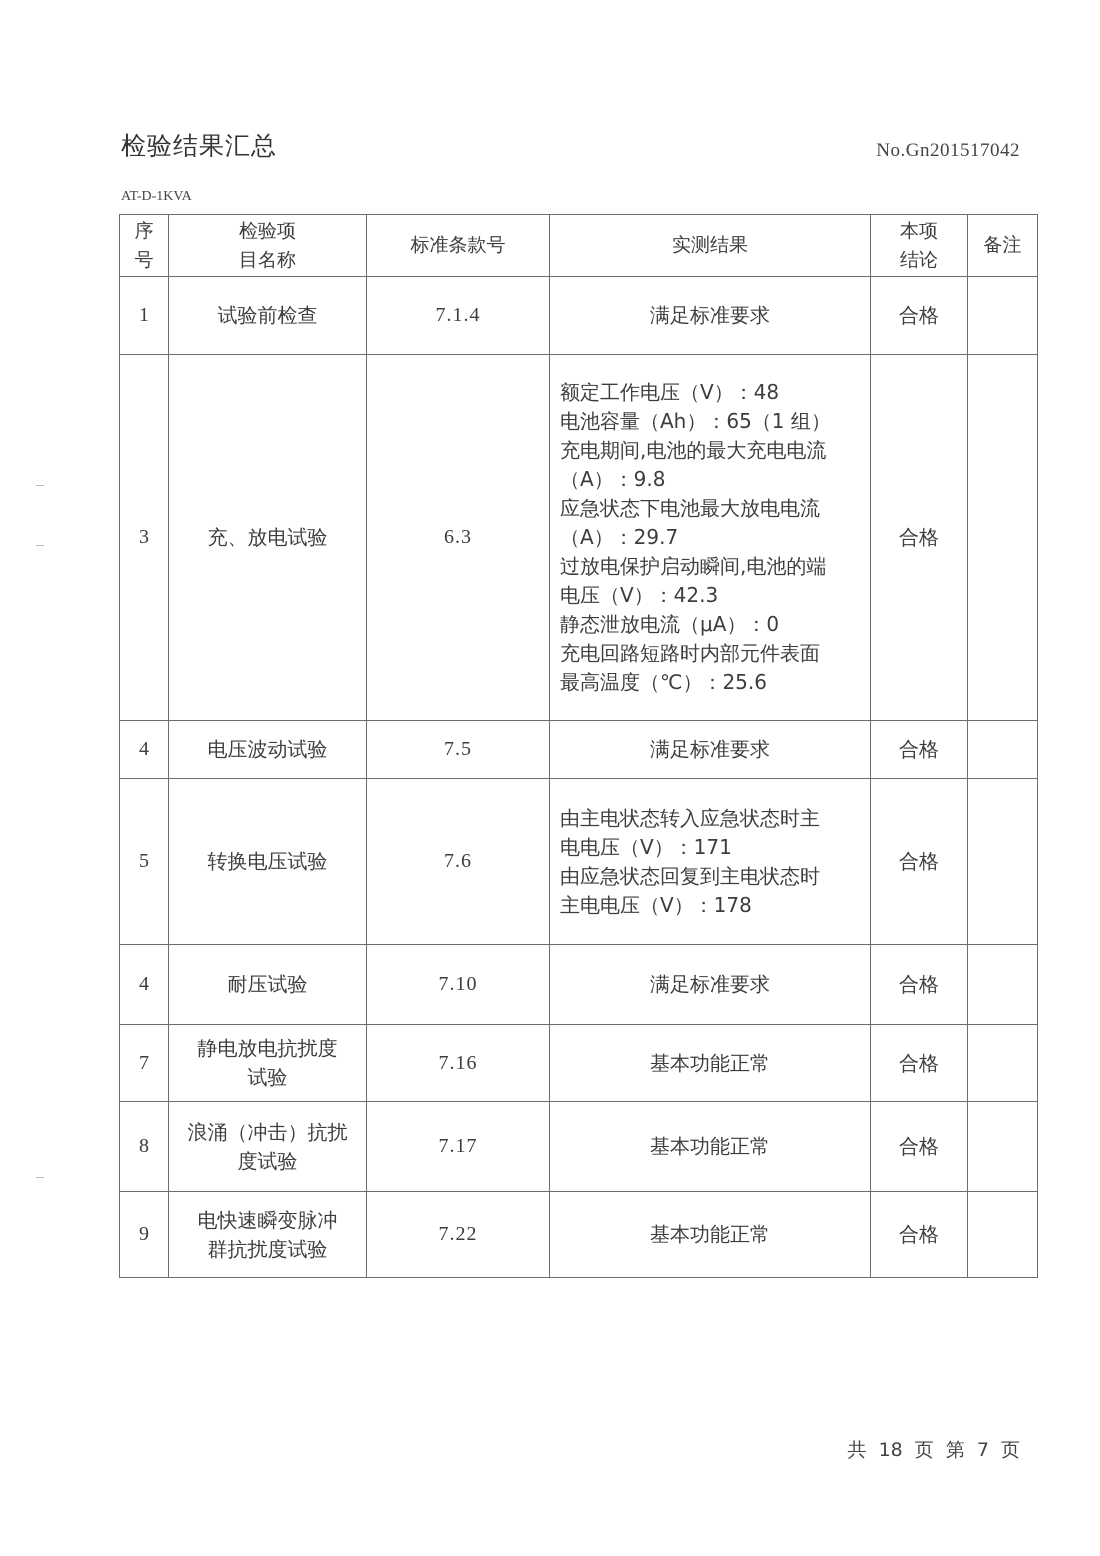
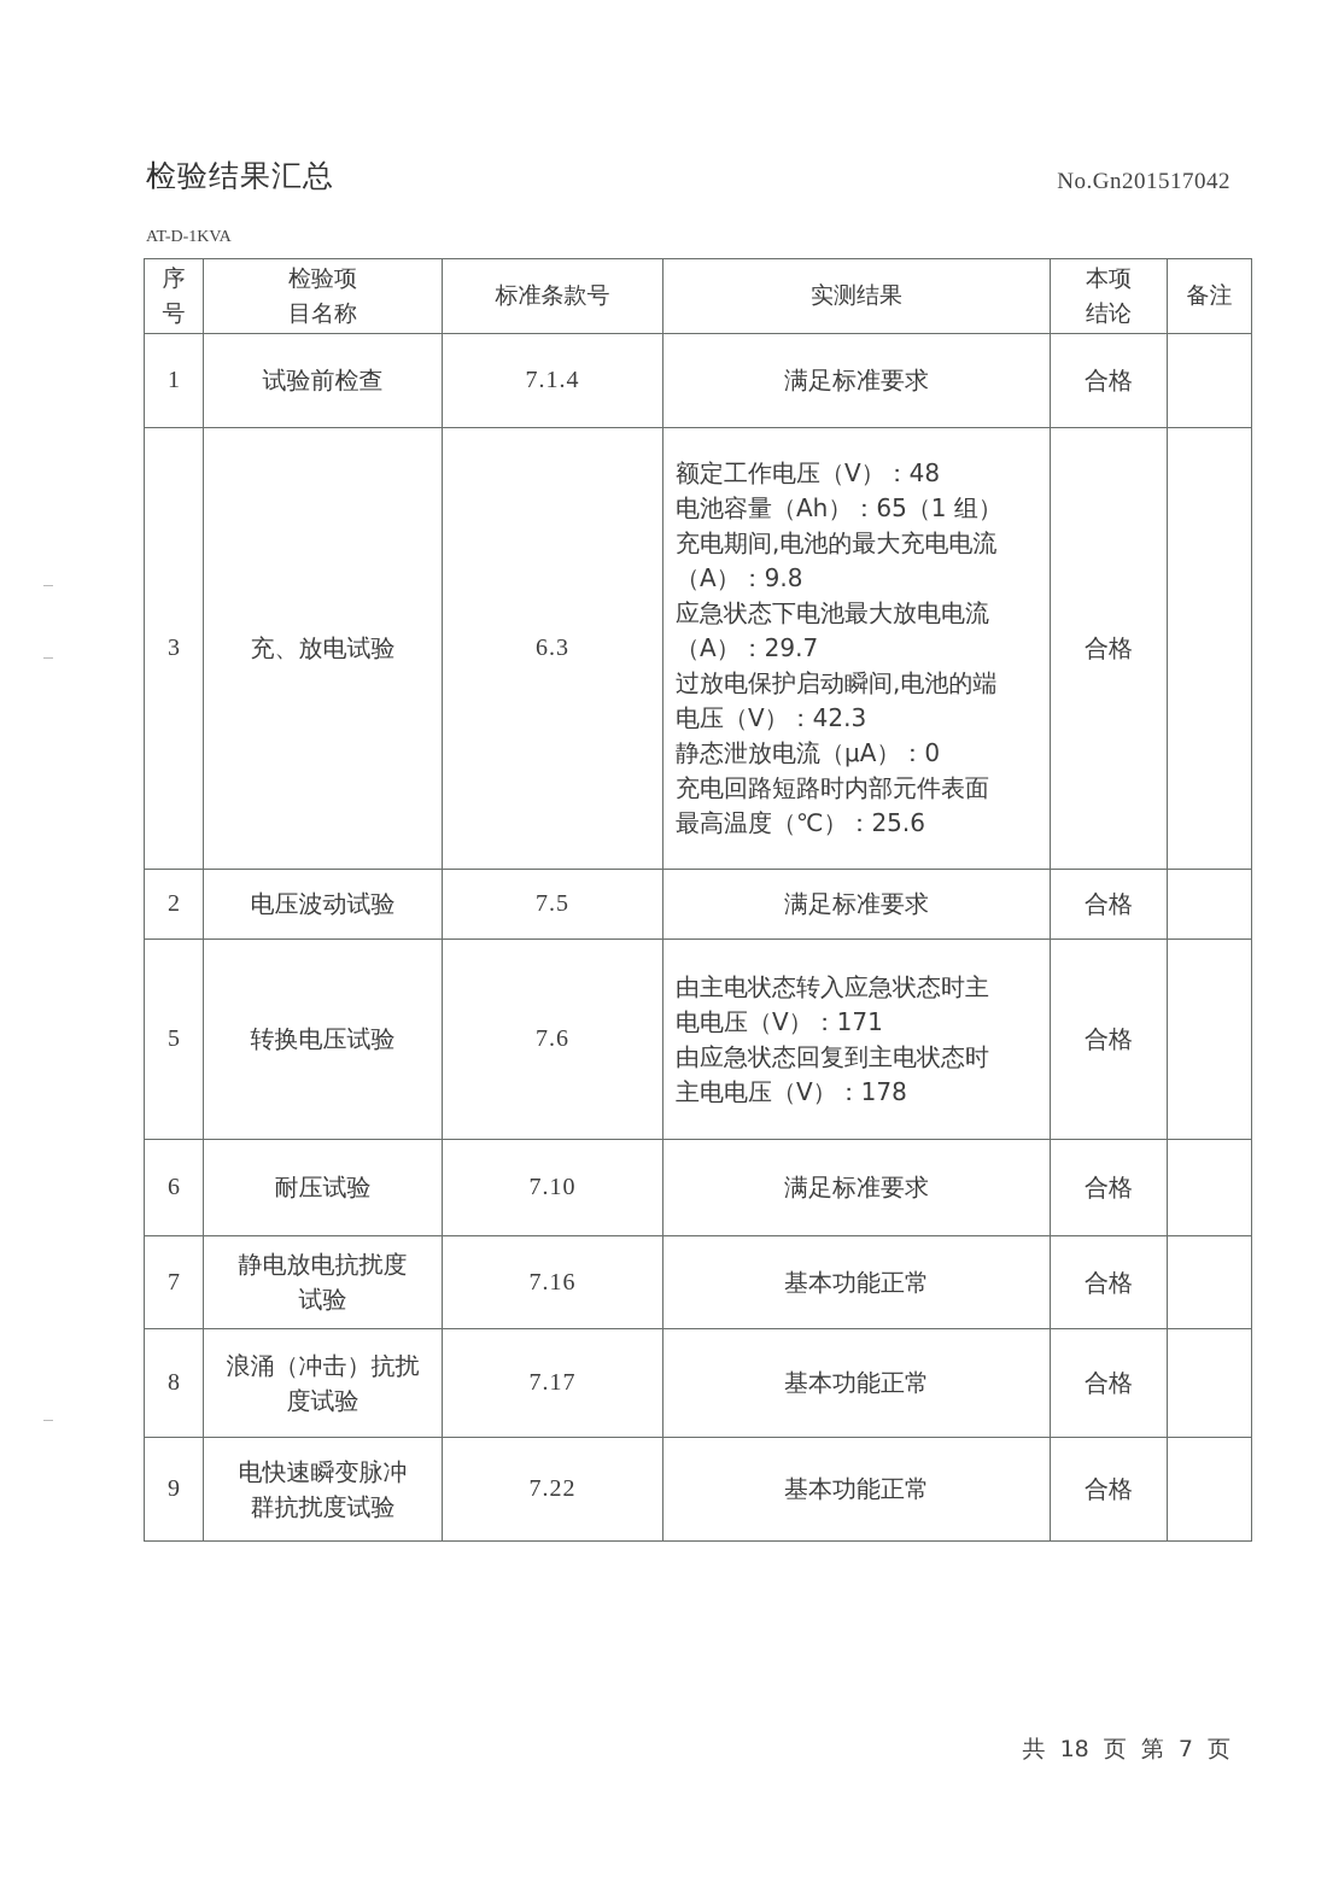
  检验结果汇总
  No.Gn201517042
  AT-D-1KVA
  序 号	检验项 目名称	标准条款号	实测结果	本项 结论	备注
  1	试验前检查	7.1.4	满足标准要求	合格
  3	充、放电试验	6.3	额定工作电压（V）：48 电池容量（Ah）：65（1 组） 充电期间,电池的最大充电电流 （A）：9.8 应急状态下电池最大放电电流 （A）：29.7 过放电保护启动瞬间,电池的端 电压（V）：42.3 静态泄放电流（μA）：0 充电回路短路时内部元件表面 最高温度（℃）：25.6	合格
- 4	电压波动试验	7.5	满足标准要求	合格
+ 2	电压波动试验	7.5	满足标准要求	合格
  5	转换电压试验	7.6	由主电状态转入应急状态时主 电电压（V）：171 由应急状态回复到主电状态时 主电电压（V）：178	合格
- 4	耐压试验	7.10	满足标准要求	合格
+ 6	耐压试验	7.10	满足标准要求	合格
  7	静电放电抗扰度 试验	7.16	基本功能正常	合格
  8	浪涌（冲击）抗扰 度试验	7.17	基本功能正常	合格
  9	电快速瞬变脉冲 群抗扰度试验	7.22	基本功能正常	合格
  共 18 页 第 7 页
